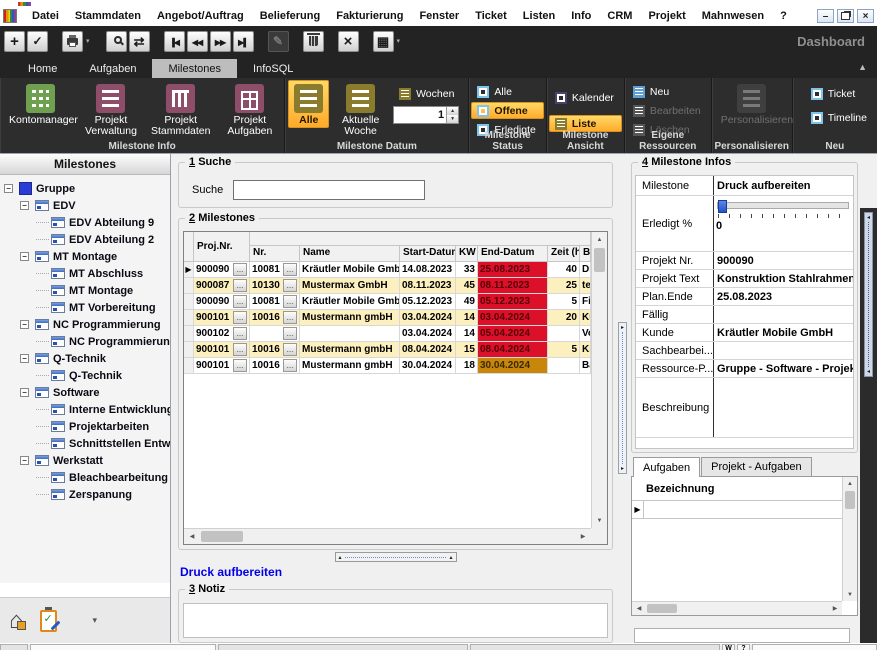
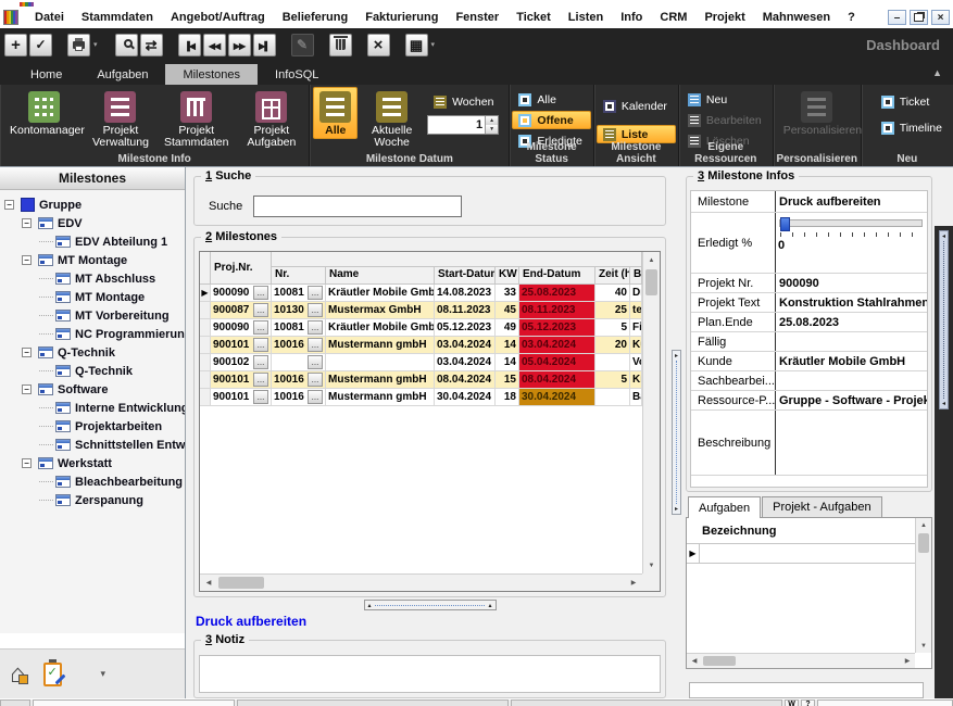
  Datei
  Stammdaten
  Angebot/Auftrag
  Belieferung
  Fakturierung
  Fenster
  Ticket
  Listen
  Info
  CRM
  Projekt
  Mahnwesen
  ?
  –
  ×
  Dashboard
  Home
  Aufgaben
  Milestones
  InfoSQL
  ▲
  Kontomanager
  Projekt Verwaltung
  Projekt Stammdaten
  Projekt Aufgaben
  Milestone Info
  Alle
  Aktuelle Woche
  Wochen
  1
  Milestone Datum
  Alle
  Offene
  Erledigte
  Milestone Status
  Kalender
  Liste
  Milestone Ansicht
  Neu
  Bearbeiten
  Löschen
  Eigene Ressourcen
  Personalisieren
  Personalisieren
  Ticket
  Timeline
  Neu
  Milestones
  Gruppe
  EDV
- EDV Abteilung 9
+ EDV Abteilung 1
- EDV Abteilung 2
  MT Montage
  MT Abschluss
  MT Montage
  MT Vorbereitung
- NC Programmierung
  NC Programmierun
  Q-Technik
  Q-Technik
  Software
  Interne Entwicklun
  Projektarbeiten
  Schnittstellen Entw
  Werkstatt
  Bleachbearbeitung
  Zerspanung
  ⌂
  ▾
  1 Suche
  Suche
  2 Milestones
  Proj.Nr.
  Nr.
  Name
  Start-Datu
  KW
  End-Datum
  Zeit (h
  ▶
  900090
  ...
  10081
  ...
  Kräutler Mobile Gmb
  14.08.2023
  33
  25.08.2023
  40
  900087
  ...
  10130
  ...
  Mustermax GmbH
  08.11.2023
  45
  08.11.2023
  25
  900090
  ...
  10081
  ...
  Kräutler Mobile Gmb
  05.12.2023
  49
  05.12.2023
  5
  900101
  ...
  10016
  ...
  Mustermann gmbH
  03.04.2024
  14
  03.04.2024
  20
  900102
  ...
  ...
  03.04.2024
  14
  05.04.2024
  900101
  ...
  10016
  ...
  Mustermann gmbH
  08.04.2024
  15
  08.04.2024
  5
  900101
  ...
  10016
  ...
  Mustermann gmbH
  30.04.2024
  18
  30.04.2024
  Druck aufbereiten
  3 Notiz
- 4 Milestone Infos
+ 3 Milestone Infos
  Milestone
  Druck aufbereiten
  Erledigt %
  0
  Projekt Nr.
  900090
  Projekt Text
  Konstruktion Stahlrahmen
  Plan.Ende
  25.08.2023
  Fällig
  Kunde
  Kräutler Mobile GmbH
  Sachbearbei...
  Ressource-P...
  Gruppe - Software - Projek
  Beschreibung
  Aufgaben
  Projekt - Aufgaben
  Bezeichnung
  ▶
